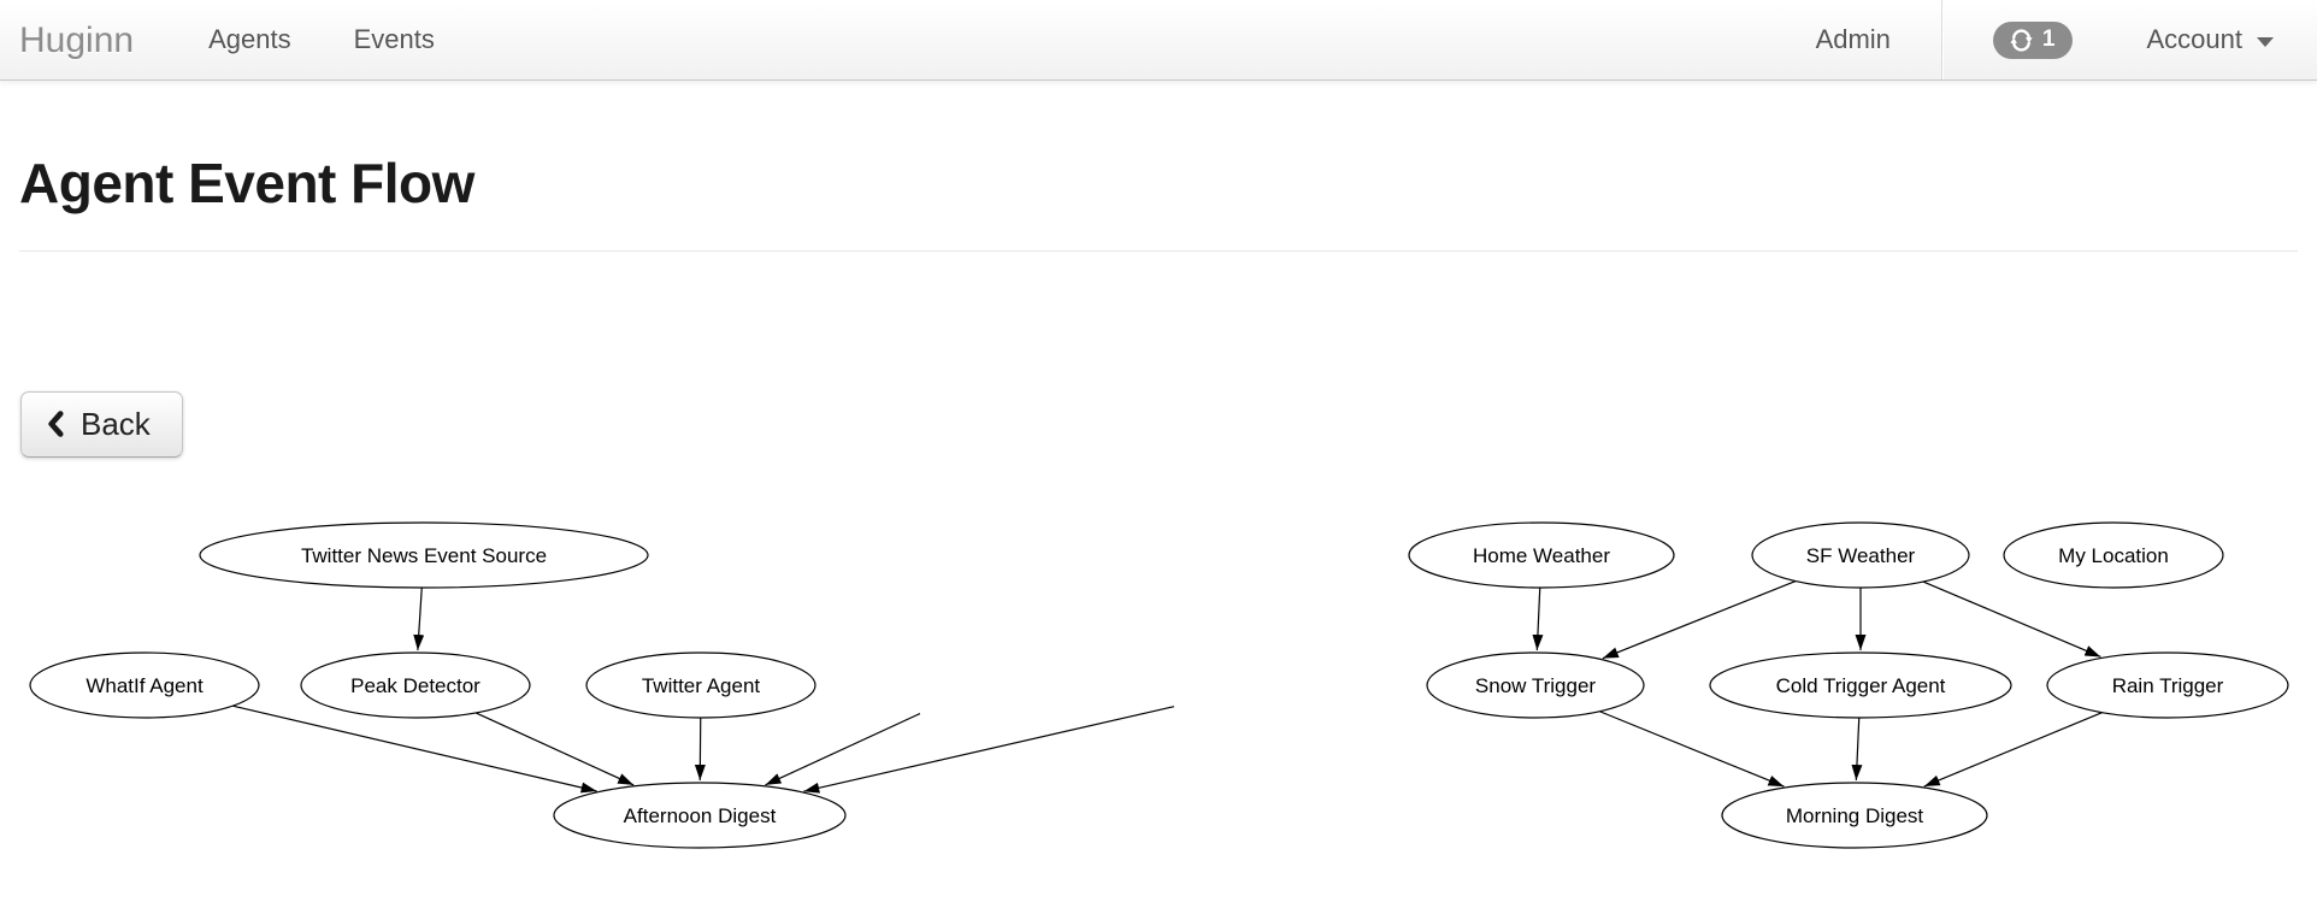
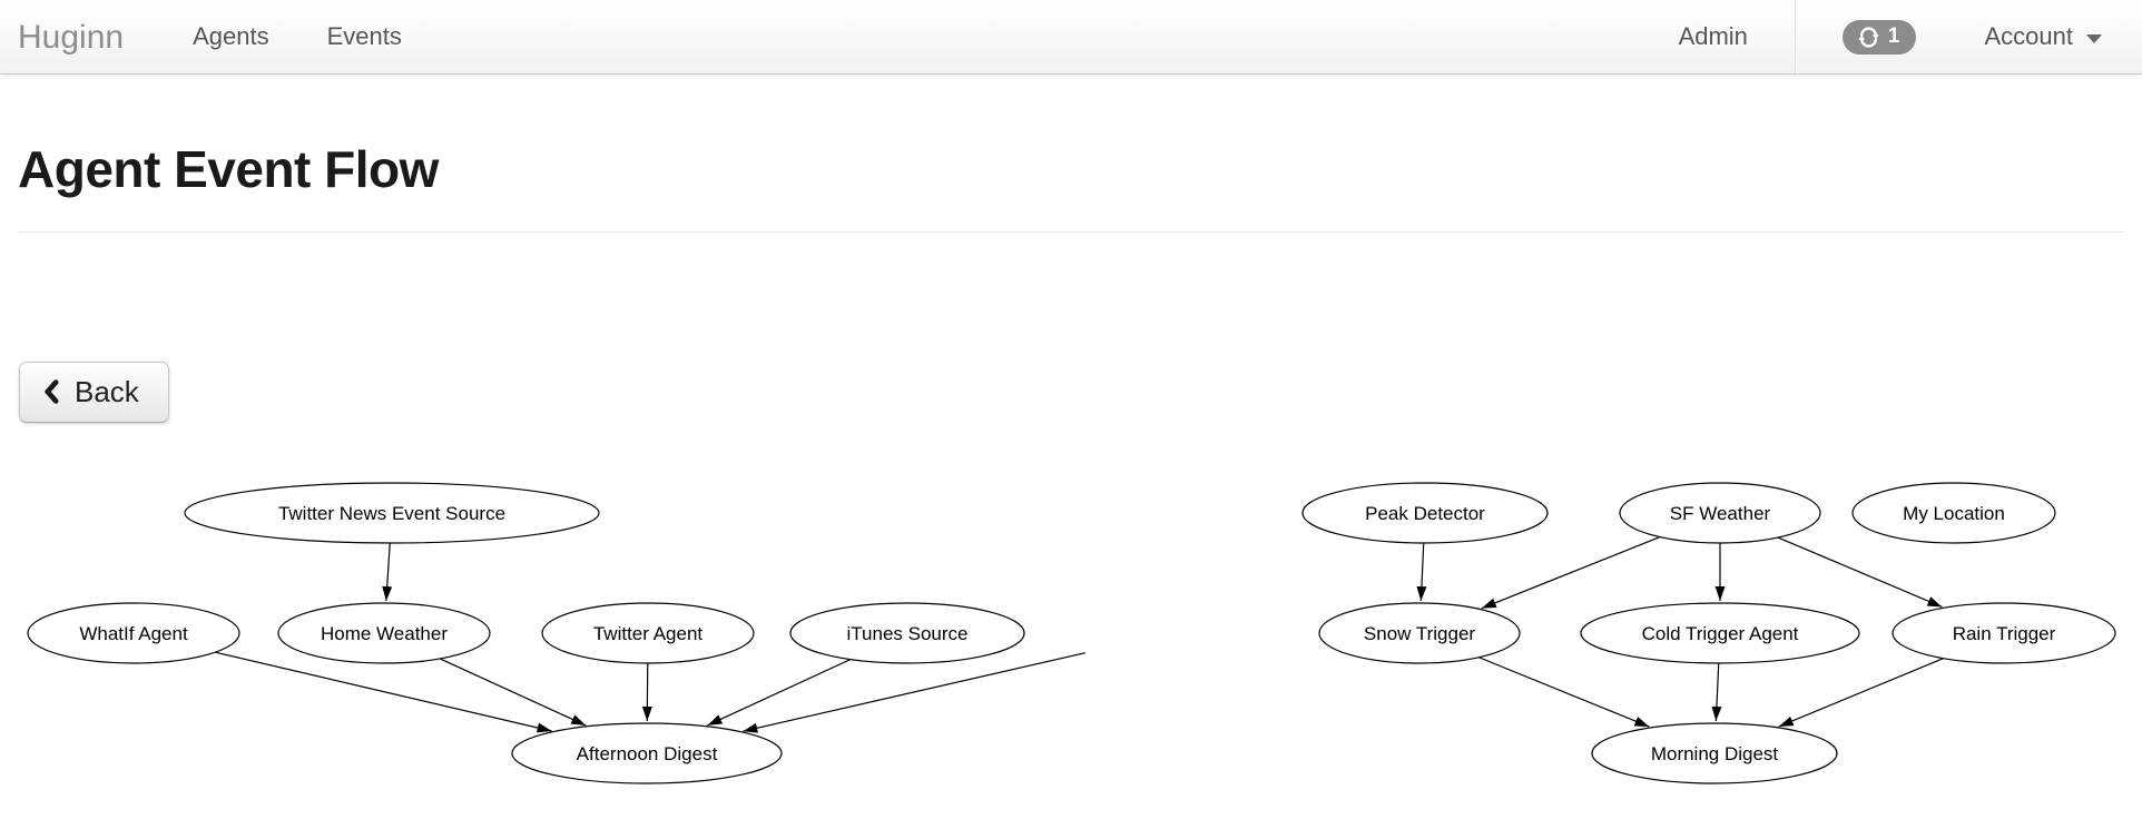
  Huginn
  Agents
  Events
  Admin
  1
  Account
  Agent Event Flow
  Back
  Twitter News Event Source
- Home Weather
+ Peak Detector
  SF Weather
  My Location
  WhatIf Agent
- Peak Detector
+ Home Weather
  Twitter Agent
+ iTunes Source
  Snow Trigger
  Cold Trigger Agent
  Rain Trigger
  Afternoon Digest
  Morning Digest
